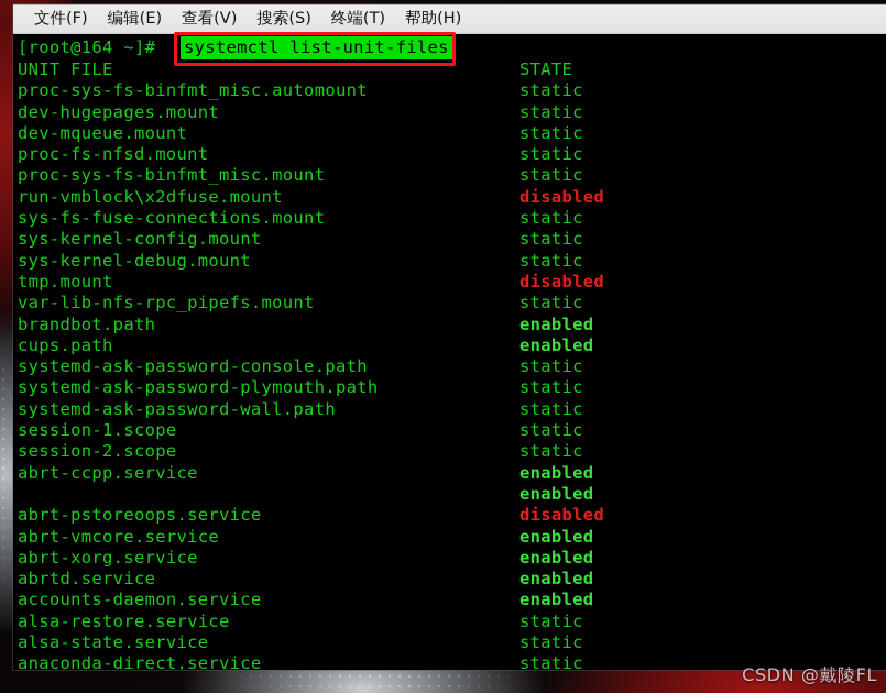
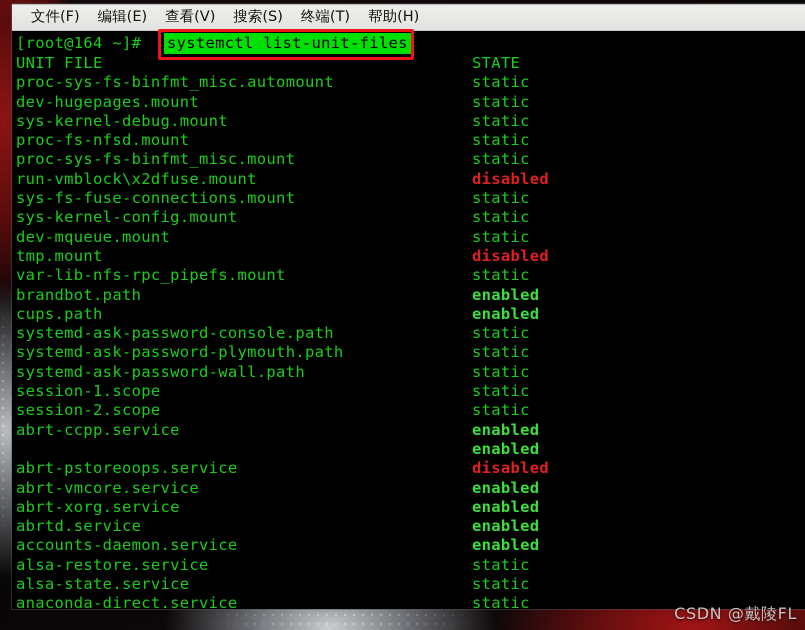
  文件(F)
  编辑(E)
  查看(V)
  搜索(S)
  终端(T)
  帮助(H)
  [root@164 ~]#
  systemctl list-unit-files
  UNIT FILE
  STATE
  proc-sys-fs-binfmt_misc.automount
  static
  dev-hugepages.mount
  static
- dev-mqueue.mount
+ sys-kernel-debug.mount
  static
  proc-fs-nfsd.mount
  static
  proc-sys-fs-binfmt_misc.mount
  static
  run-vmblock\x2dfuse.mount
  disabled
  sys-fs-fuse-connections.mount
  static
  sys-kernel-config.mount
  static
- sys-kernel-debug.mount
+ dev-mqueue.mount
  static
  tmp.mount
  disabled
  var-lib-nfs-rpc_pipefs.mount
  static
  brandbot.path
  enabled
  cups.path
  enabled
  systemd-ask-password-console.path
  static
  systemd-ask-password-plymouth.path
  static
  systemd-ask-password-wall.path
  static
  session-1.scope
  static
  session-2.scope
  static
  abrt-ccpp.service
  enabled
  enabled
  abrt-pstoreoops.service
  disabled
  abrt-vmcore.service
  enabled
  abrt-xorg.service
  enabled
  abrtd.service
  enabled
  accounts-daemon.service
  enabled
  alsa-restore.service
  static
  alsa-state.service
  static
  anaconda-direct.service
  static
  CSDN @戴陵FL
